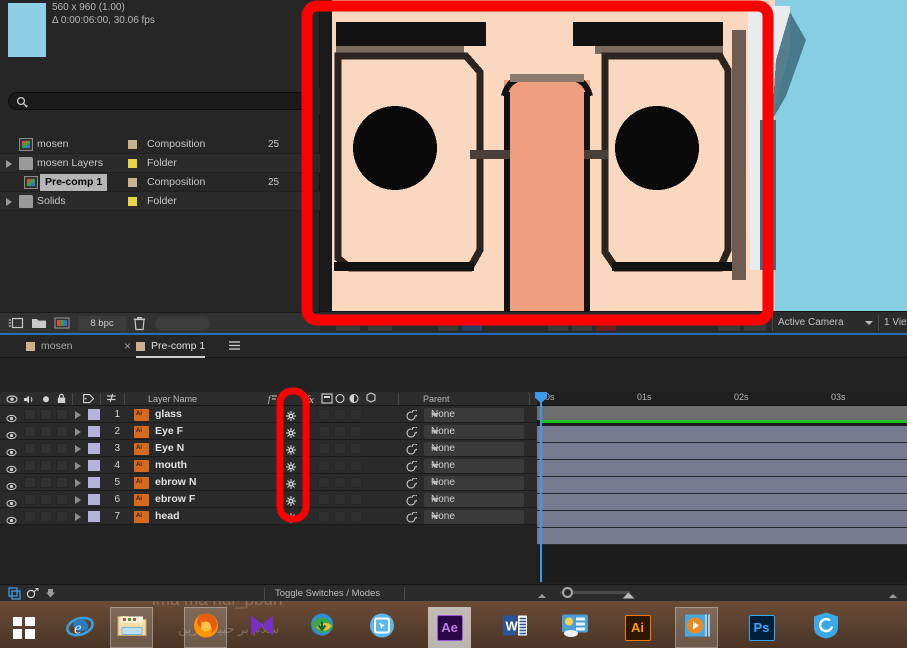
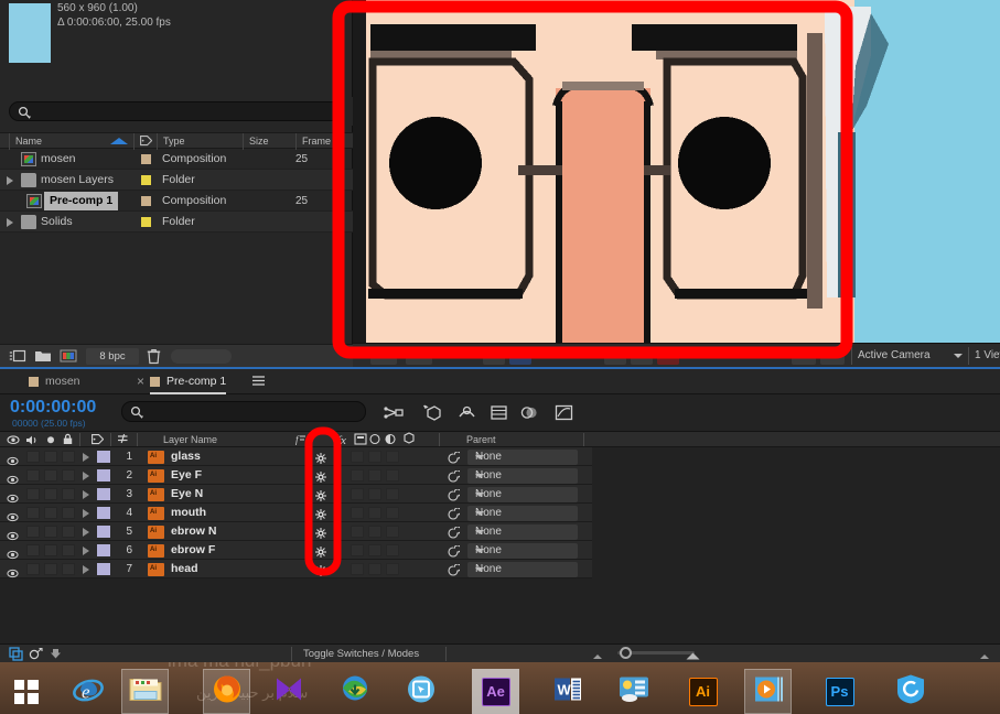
  560 x 960 (1.00)
- Δ 0:00:06:00, 30.06 fps
+ Δ 0:00:06:00, 25.00 fps
+ Name
+ Type
+ Size
+ Frame
  mosen
  Composition
  25
  mosen Layers
  Folder
  Pre-comp 1
  Composition
  25
  Solids
  Folder
  8 bpc
  Active Camera
  1 Vie
  mosen
  ×
  Pre-comp 1
+ 0:00:00:00
+ 00000 (25.00 fps)
  Layer Name
  f
  Parent
  1
  glass
  None
  2
  Eye F
  None
  3
  Eye N
  None
  4
  mouth
  None
  5
  ebrow N
  None
  6
  ebrow F
  None
  7
  head
  None
- 0s
- 01s
- 02s
- 03s
  Toggle Switches / Modes
  e
  Ae
  W
  Ai
  Ps
